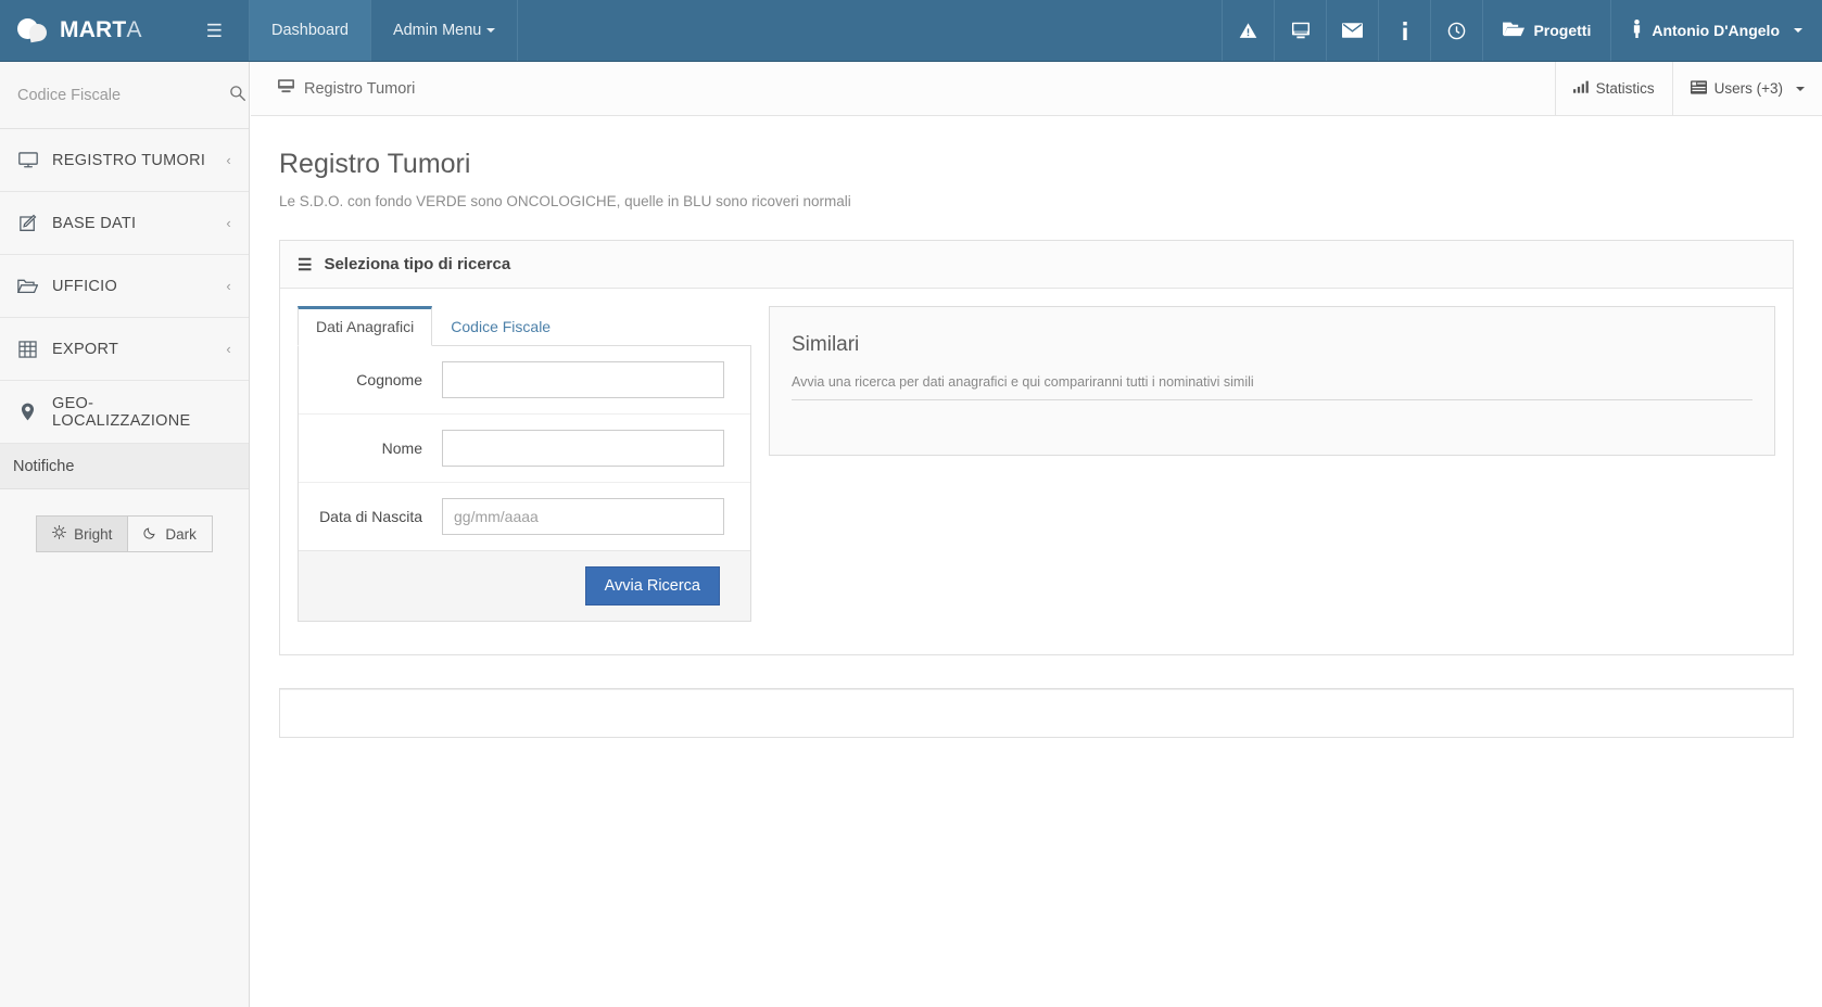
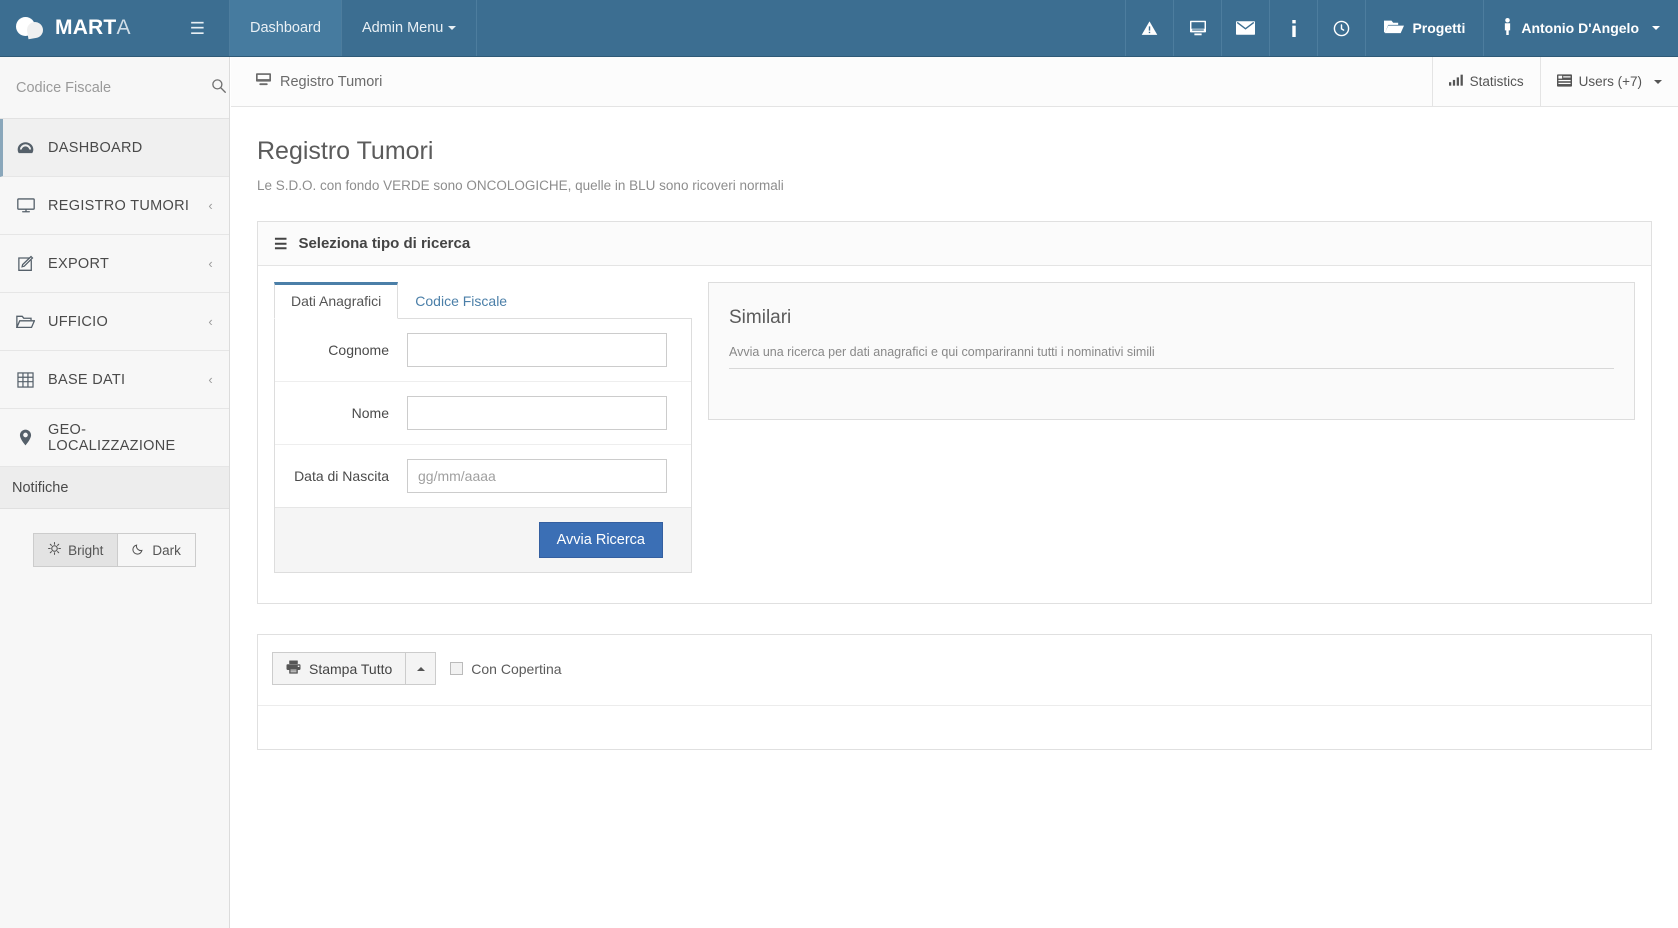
  MARTA
  ☰
  Dashboard
  Admin Menu
  Progetti
  Antonio D'Angelo
  Codice Fiscale
+ DASHBOARD
  REGISTRO TUMORI
  ‹
- BASE DATI
+ EXPORT
  ‹
  UFFICIO
  ‹
- EXPORT
+ BASE DATI
  ‹
  GEO-LOCALIZZAZIONE
  Notifiche
  Bright
  Dark
  Registro Tumori
  Statistics
- Users (+3)
+ Users (+7)
  Registro Tumori
  Le S.D.O. con fondo VERDE sono ONCOLOGICHE, quelle in BLU sono ricoveri normali
  ☰
  Seleziona tipo di ricerca
  Dati Anagrafici
  Codice Fiscale
  Cognome
  Nome
  Data di Nascita
  gg/mm/aaaa
  Avvia Ricerca
  Similari
  Avvia una ricerca per dati anagrafici e qui compariranni tutti i nominativi simili
+ Stampa Tutto
+ Con Copertina
